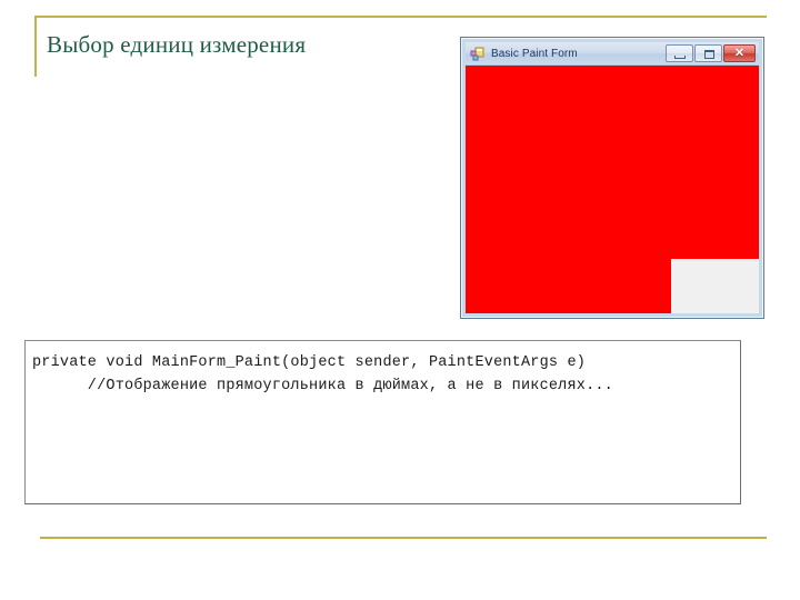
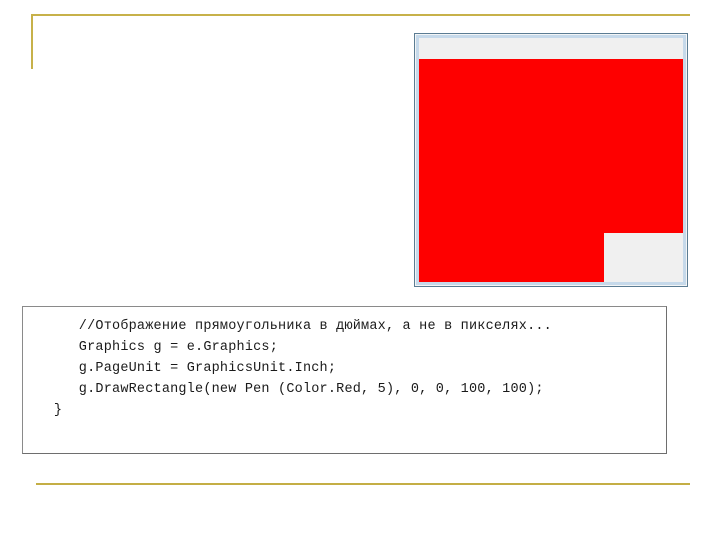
- Выбор единиц измерения
- Basic Paint Form
- ✕
- private void MainForm_Paint(object sender, PaintEventArgs e)
  //Отображение прямоугольника в дюймах, а не в пикселях...
+ Graphics g = e.Graphics;
+ g.PageUnit = GraphicsUnit.Inch;
+ g.DrawRectangle(new Pen (Color.Red, 5), 0, 0, 100, 100);
+ }
